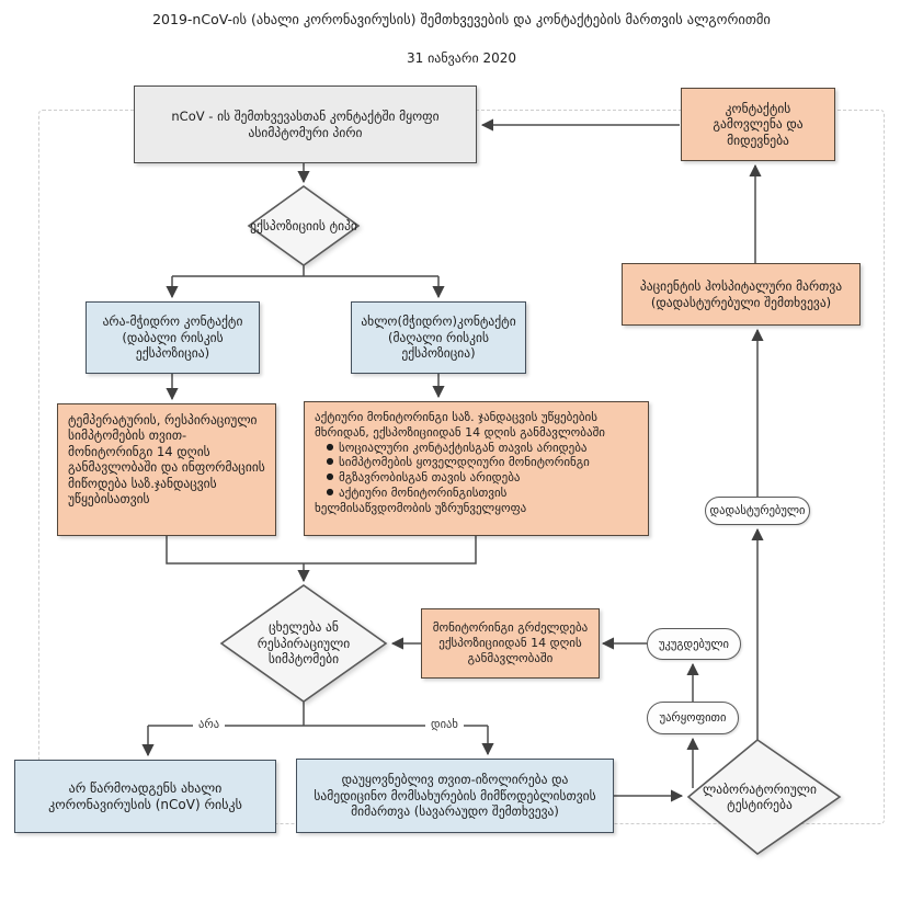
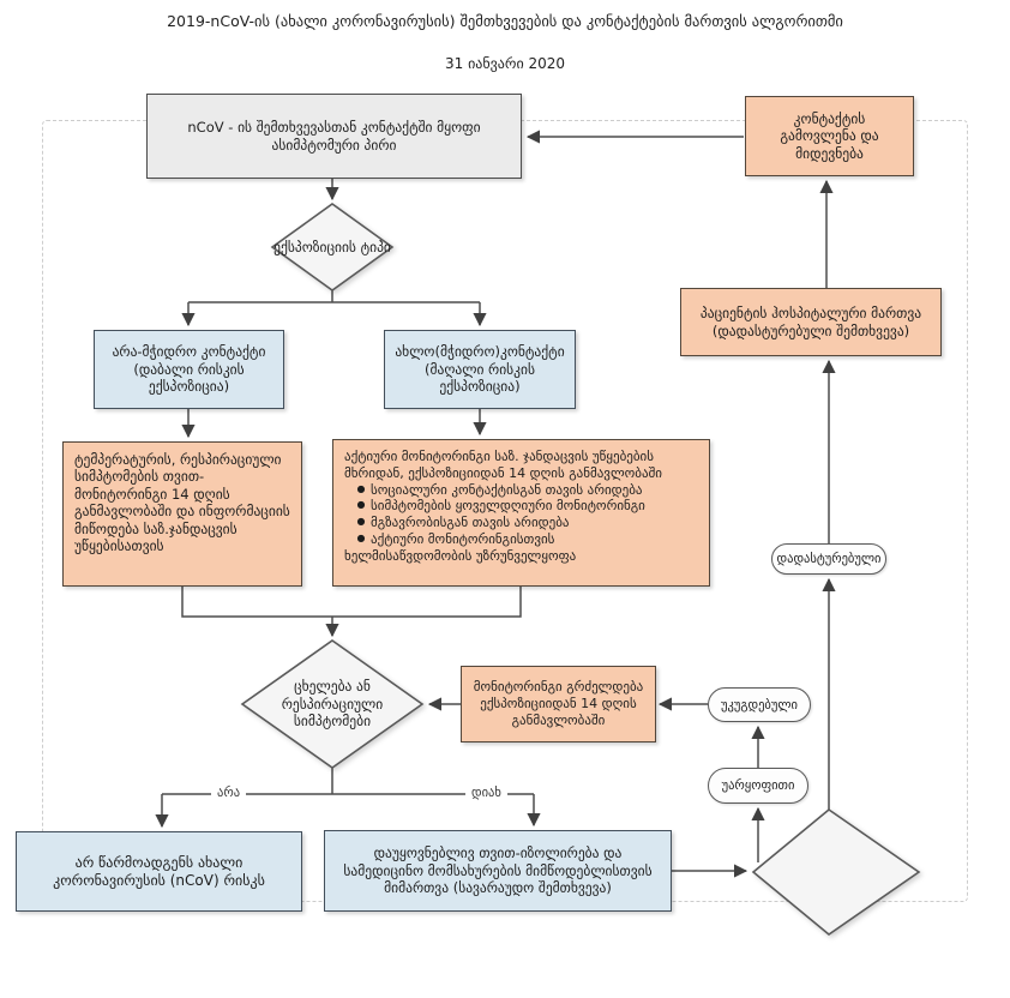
  2019-nCoV-ის (ახალი კორონავირუსის) შემთხვევების და კონტაქტების მართვის ალგორითმი
  31 იანვარი 2020
  nCoV - ის შემთხვევასთან კონტაქტში მყოფი ასიმპტომური პირი
  კონტაქტის გამოვლენა და მიდევნება
  ექსპოზიციის ტიპი
  არა-მჭიდრო კონტაქტი (დაბალი რისკის ექსპოზიცია)
  ახლო(მჭიდრო)კონტაქტი (მაღალი რისკის ექსპოზიცია)
  ტემპერატურის, რესპირაციული სიმპტომების თვით-მონიტორინგი 14 დღის განმავლობაში და ინფორმაციის მიწოდება საზ.ჯანდაცვის უწყებისათვის
  აქტიური მონიტორინგი საზ. ჯანდაცვის უწყებების მხრიდან, ექსპოზიციიდან 14 დღის განმავლობაში
  ●
  სოციალური კონტაქტისგან თავის არიდება
  ●
  სიმპტომების ყოველდღიური მონიტორინგი
  ●
  მგზავრობისგან თავის არიდება
  ●
  აქტიური მონიტორინგისთვის
  ხელმისაწვდომობის უზრუნველყოფა
  პაციენტის ჰოსპიტალური მართვა (დადასტურებული შემთხვევა)
  ცხელება ან რესპირაციული სიმპტომები
  მონიტორინგი გრძელდება ექსპოზიციიდან 14 დღის განმავლობაში
  დადასტურებული
  უკუგდებული
  უარყოფითი
- ლაბორატორიული ტესტირება
  არა
  დიახ
  არ წარმოადგენს ახალი კორონავირუსის (nCoV) რისკს
  დაუყოვნებლივ თვით-იზოლირება და სამედიცინო მომსახურების მიმწოდებლისთვის მიმართვა (სავარაუდო შემთხვევა)
